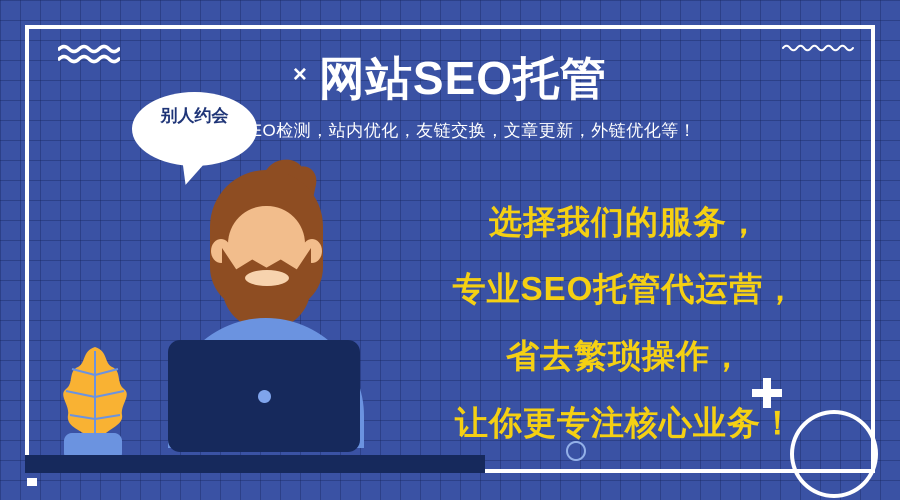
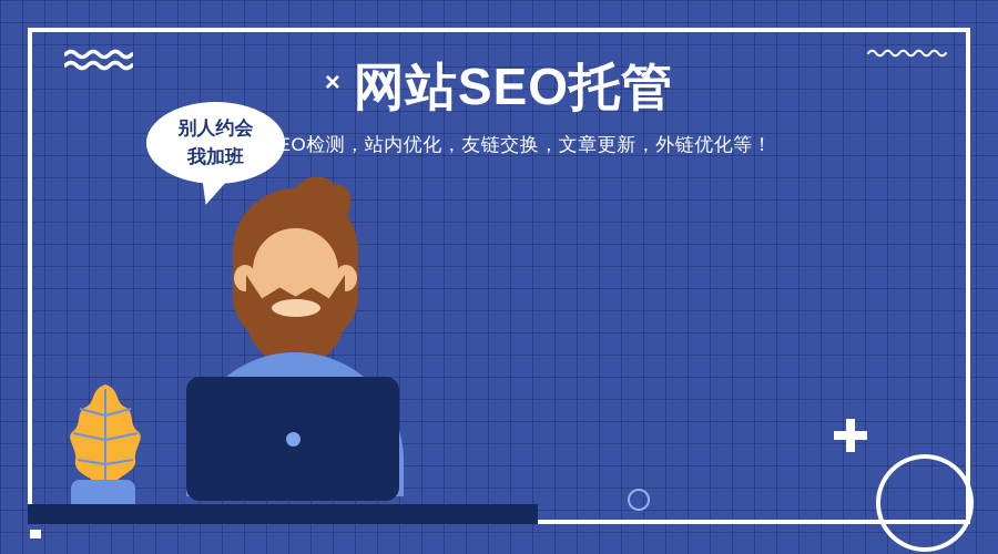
  × 网站SEO托管
  O检测，站内优化，友链交换，文章更新，外链优化等！
- 选择我们的服务，
- 专业SEO托管代运营，
- 省去繁琐操作，
- 让你更专注核心业务！
  别人约会
+ 我加班
